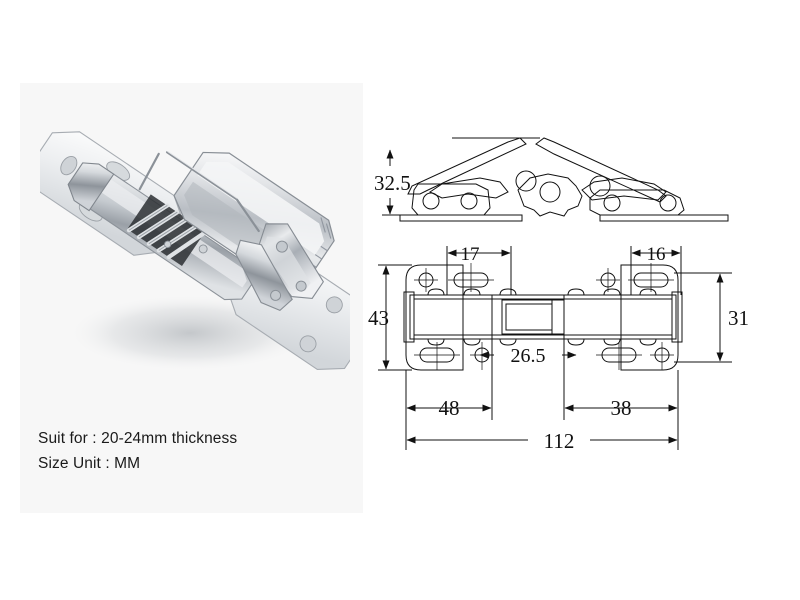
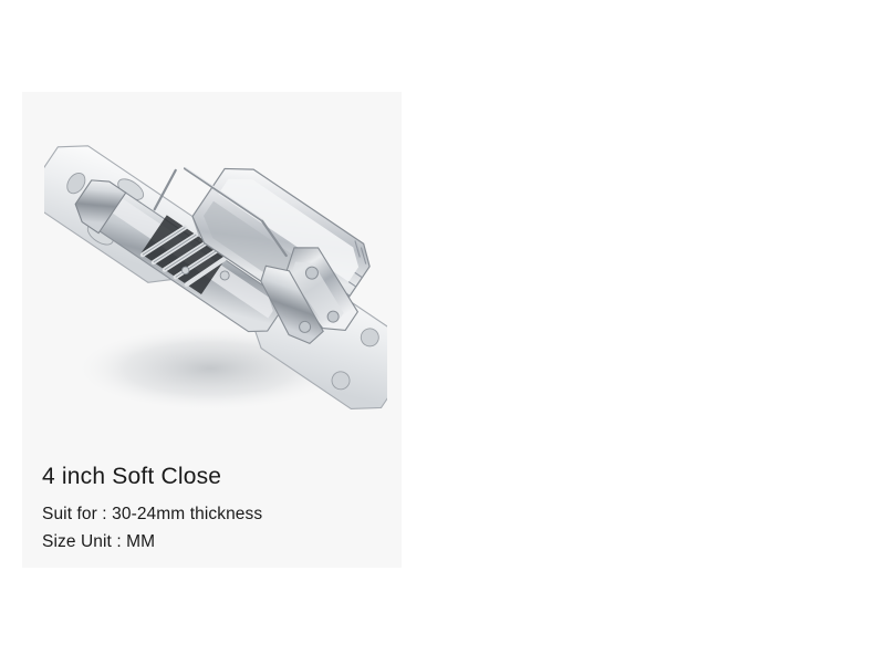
+ 4 inch Soft Close
- Suit for : 20-24mm thickness
+ Suit for : 30-24mm thickness
  Size Unit : MM
- 32.5
- 17
- 16
- 43
- 31
- 26.5
- 48
- 38
- 112
